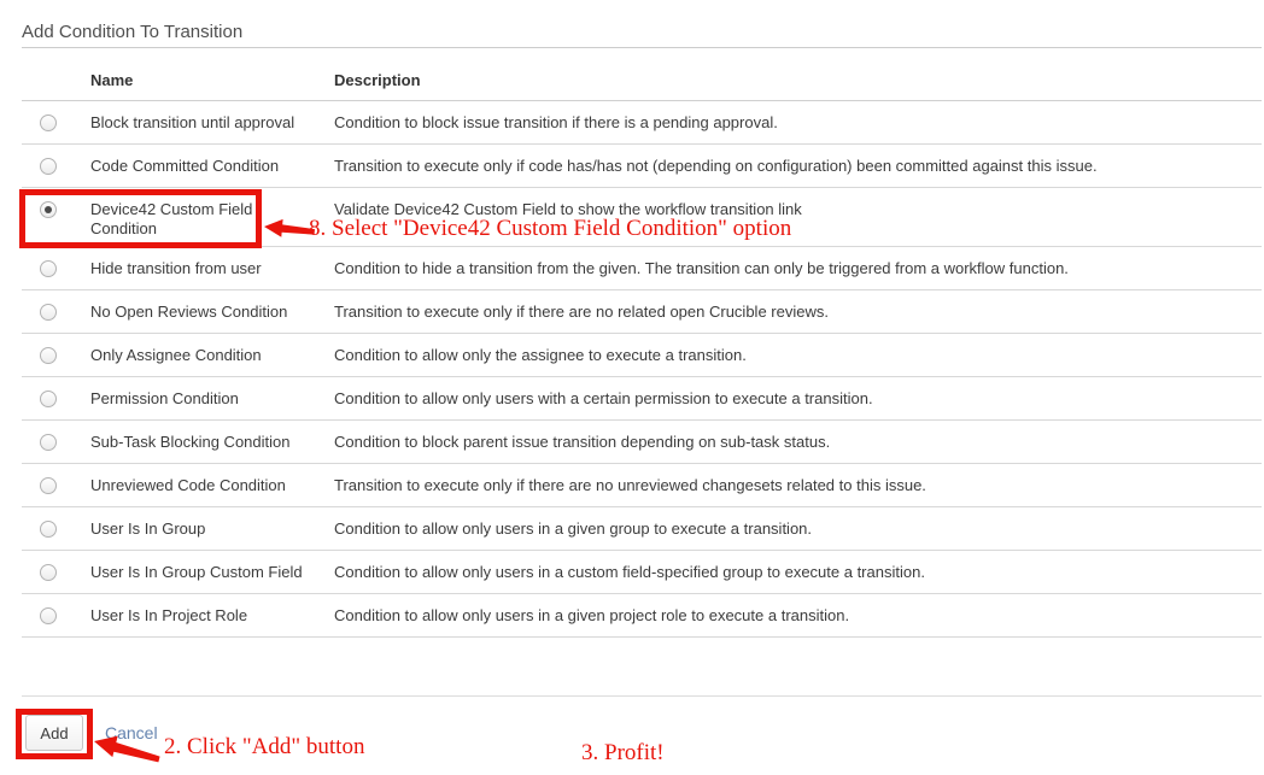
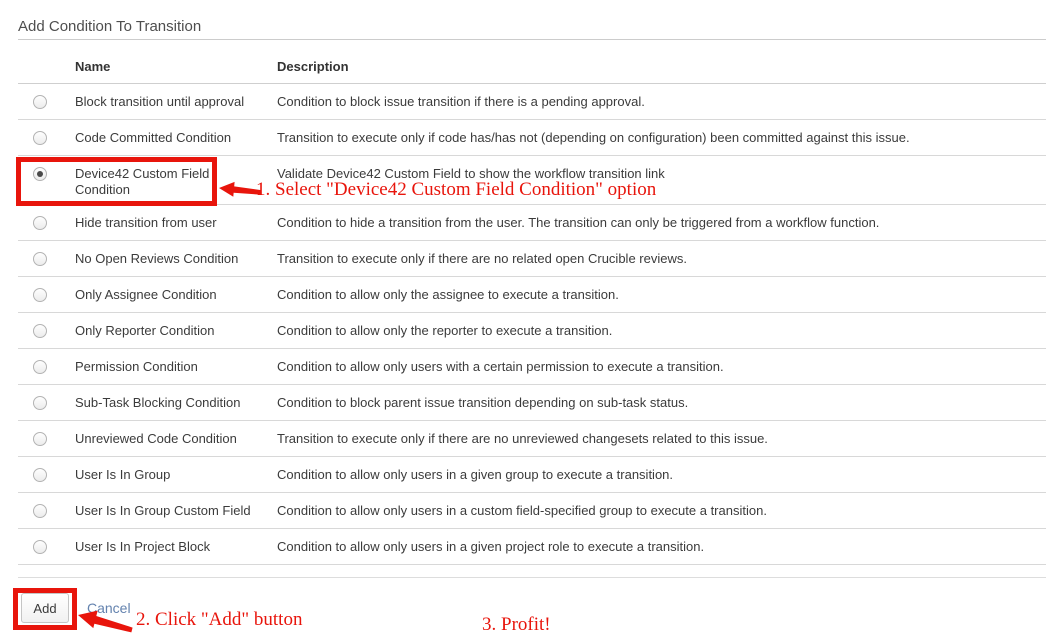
  Add Condition To Transition
  	Name	Description
  	Block transition until approval	Condition to block issue transition if there is a pending approval.
  	Code Committed Condition	Transition to execute only if code has/has not (depending on configuration) been committed against this issue.
  	Device42 Custom Field Condition	Validate Device42 Custom Field to show the workflow transition link
- 	Hide transition from user	Condition to hide a transition from the given. The transition can only be triggered from a workflow function.
+ 	Hide transition from user	Condition to hide a transition from the user. The transition can only be triggered from a workflow function.
  	No Open Reviews Condition	Transition to execute only if there are no related open Crucible reviews.
  	Only Assignee Condition	Condition to allow only the assignee to execute a transition.
+ 	Only Reporter Condition	Condition to allow only the reporter to execute a transition.
  	Permission Condition	Condition to allow only users with a certain permission to execute a transition.
  	Sub-Task Blocking Condition	Condition to block parent issue transition depending on sub-task status.
  	Unreviewed Code Condition	Transition to execute only if there are no unreviewed changesets related to this issue.
  	User Is In Group	Condition to allow only users in a given group to execute a transition.
  	User Is In Group Custom Field	Condition to allow only users in a custom field-specified group to execute a transition.
- 	User Is In Project Role	Condition to allow only users in a given project role to execute a transition.
+ 	User Is In Project Block	Condition to allow only users in a given project role to execute a transition.
  Add
  Cancel
- 8. Select "Device42 Custom Field Condition" option
+ 1. Select "Device42 Custom Field Condition" option
  2. Click "Add" button
  3. Profit!
